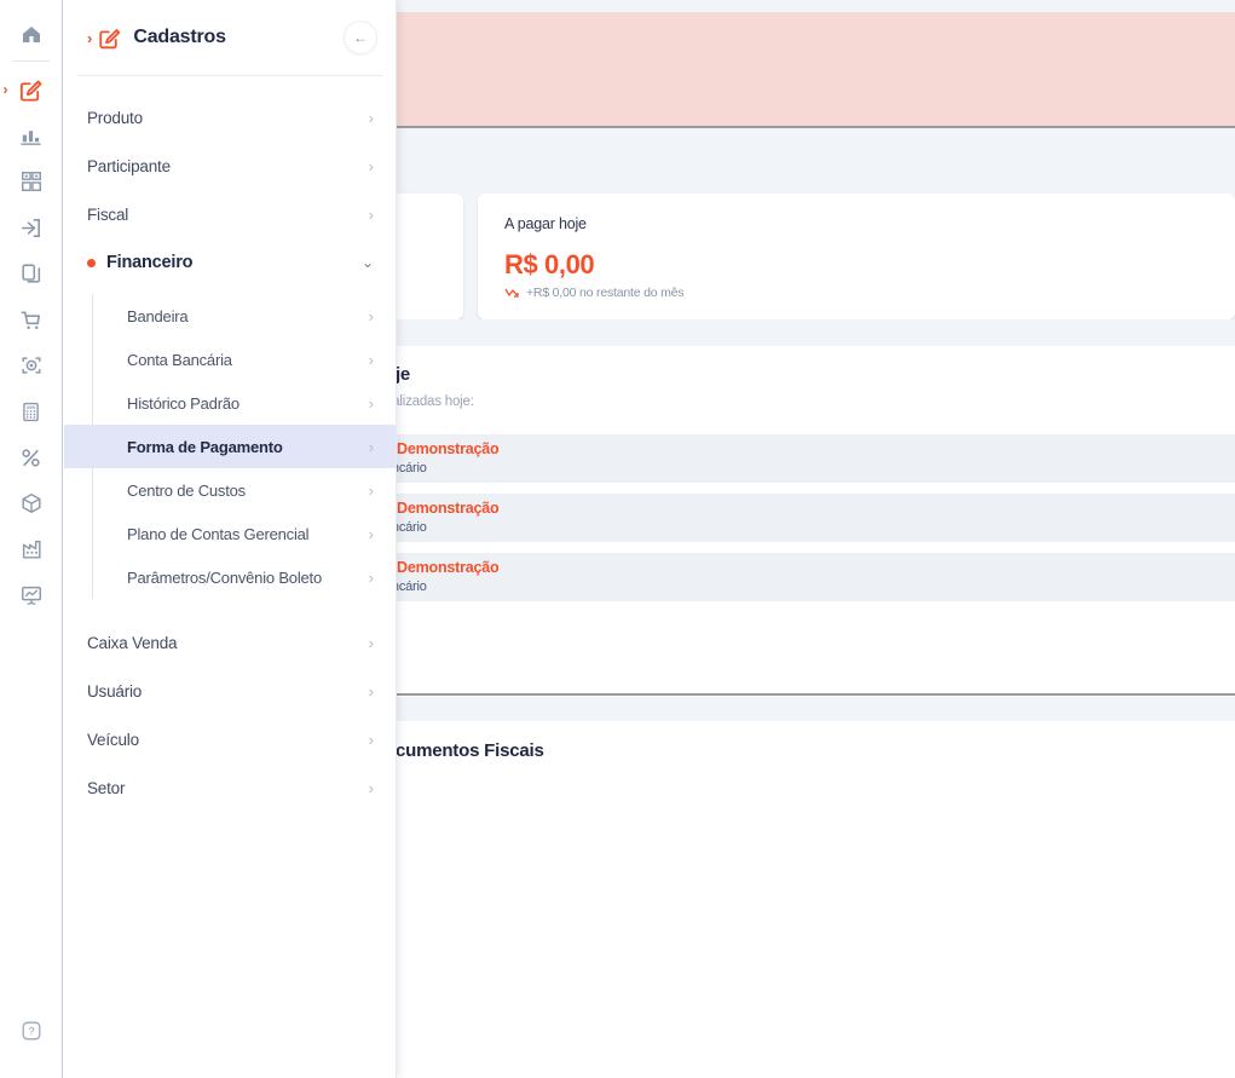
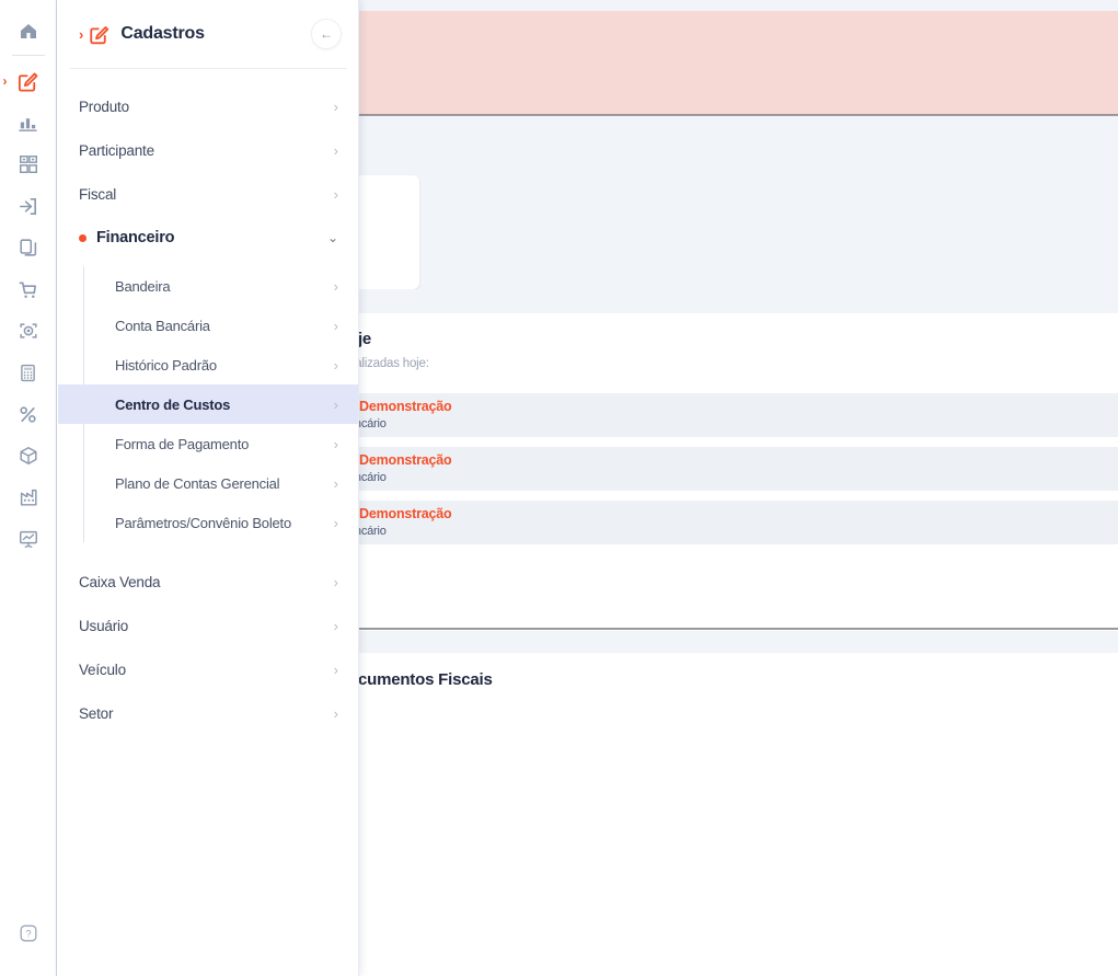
- A pagar hoje
- R$ 0,00
- +R$ 0,00 no restante do mês
  lizadas hoje:
  Demonstração
  cário
  Demonstração
  cário
  Demonstração
  cário
  cumentos Fiscais
  ›
  ?
  ›
  Cadastros
  ←
  Produto
  ›
  Participante
  ›
  Fiscal
  ›
  Financeiro
  ⌄
  Bandeira
  ›
  Conta Bancária
  ›
  Histórico Padrão
  ›
- Forma de Pagamento
+ Centro de Custos
  ›
- Centro de Custos
+ Forma de Pagamento
  ›
  Plano de Contas Gerencial
  ›
  Parâmetros/Convênio Boleto
  ›
  Caixa Venda
  ›
  Usuário
  ›
  Veículo
  ›
  Setor
  ›
